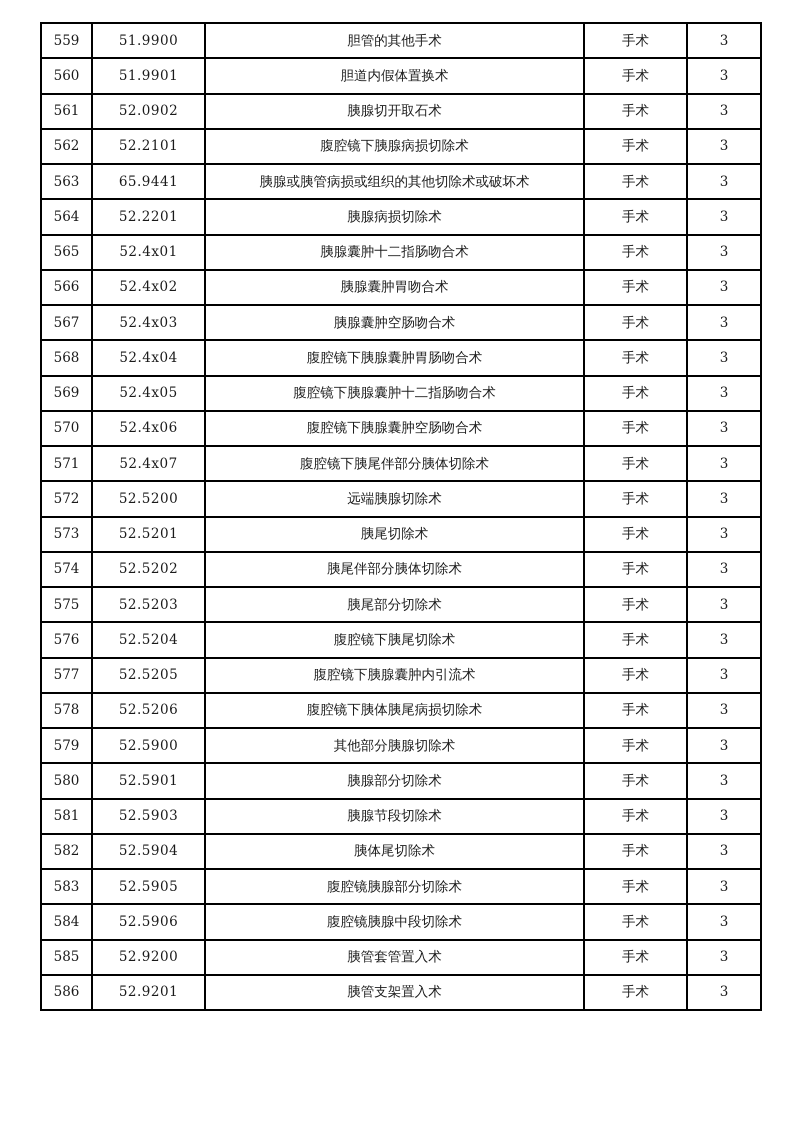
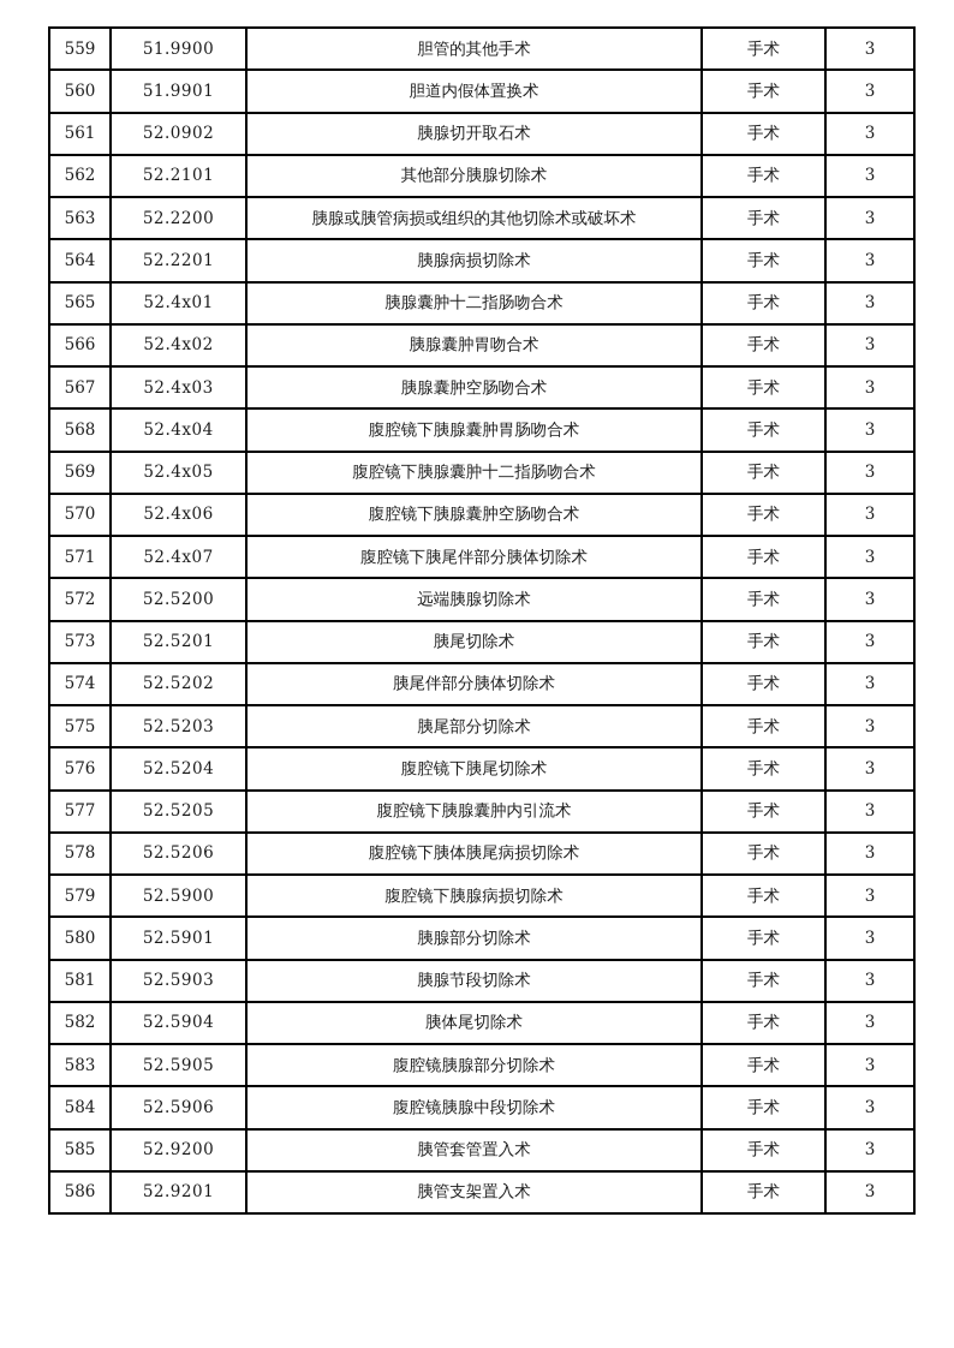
  559	51.9900	胆管的其他手术	手术	3
  560	51.9901	胆道内假体置换术	手术	3
  561	52.0902	胰腺切开取石术	手术	3
- 562	52.2101	腹腔镜下胰腺病损切除术	手术	3
+ 562	52.2101	其他部分胰腺切除术	手术	3
- 563	65.9441	胰腺或胰管病损或组织的其他切除术或破坏术	手术	3
+ 563	52.2200	胰腺或胰管病损或组织的其他切除术或破坏术	手术	3
  564	52.2201	胰腺病损切除术	手术	3
  565	52.4x01	胰腺囊肿十二指肠吻合术	手术	3
  566	52.4x02	胰腺囊肿胃吻合术	手术	3
  567	52.4x03	胰腺囊肿空肠吻合术	手术	3
  568	52.4x04	腹腔镜下胰腺囊肿胃肠吻合术	手术	3
  569	52.4x05	腹腔镜下胰腺囊肿十二指肠吻合术	手术	3
  570	52.4x06	腹腔镜下胰腺囊肿空肠吻合术	手术	3
  571	52.4x07	腹腔镜下胰尾伴部分胰体切除术	手术	3
  572	52.5200	远端胰腺切除术	手术	3
  573	52.5201	胰尾切除术	手术	3
  574	52.5202	胰尾伴部分胰体切除术	手术	3
  575	52.5203	胰尾部分切除术	手术	3
  576	52.5204	腹腔镜下胰尾切除术	手术	3
  577	52.5205	腹腔镜下胰腺囊肿内引流术	手术	3
  578	52.5206	腹腔镜下胰体胰尾病损切除术	手术	3
- 579	52.5900	其他部分胰腺切除术	手术	3
+ 579	52.5900	腹腔镜下胰腺病损切除术	手术	3
  580	52.5901	胰腺部分切除术	手术	3
  581	52.5903	胰腺节段切除术	手术	3
  582	52.5904	胰体尾切除术	手术	3
  583	52.5905	腹腔镜胰腺部分切除术	手术	3
  584	52.5906	腹腔镜胰腺中段切除术	手术	3
  585	52.9200	胰管套管置入术	手术	3
  586	52.9201	胰管支架置入术	手术	3
